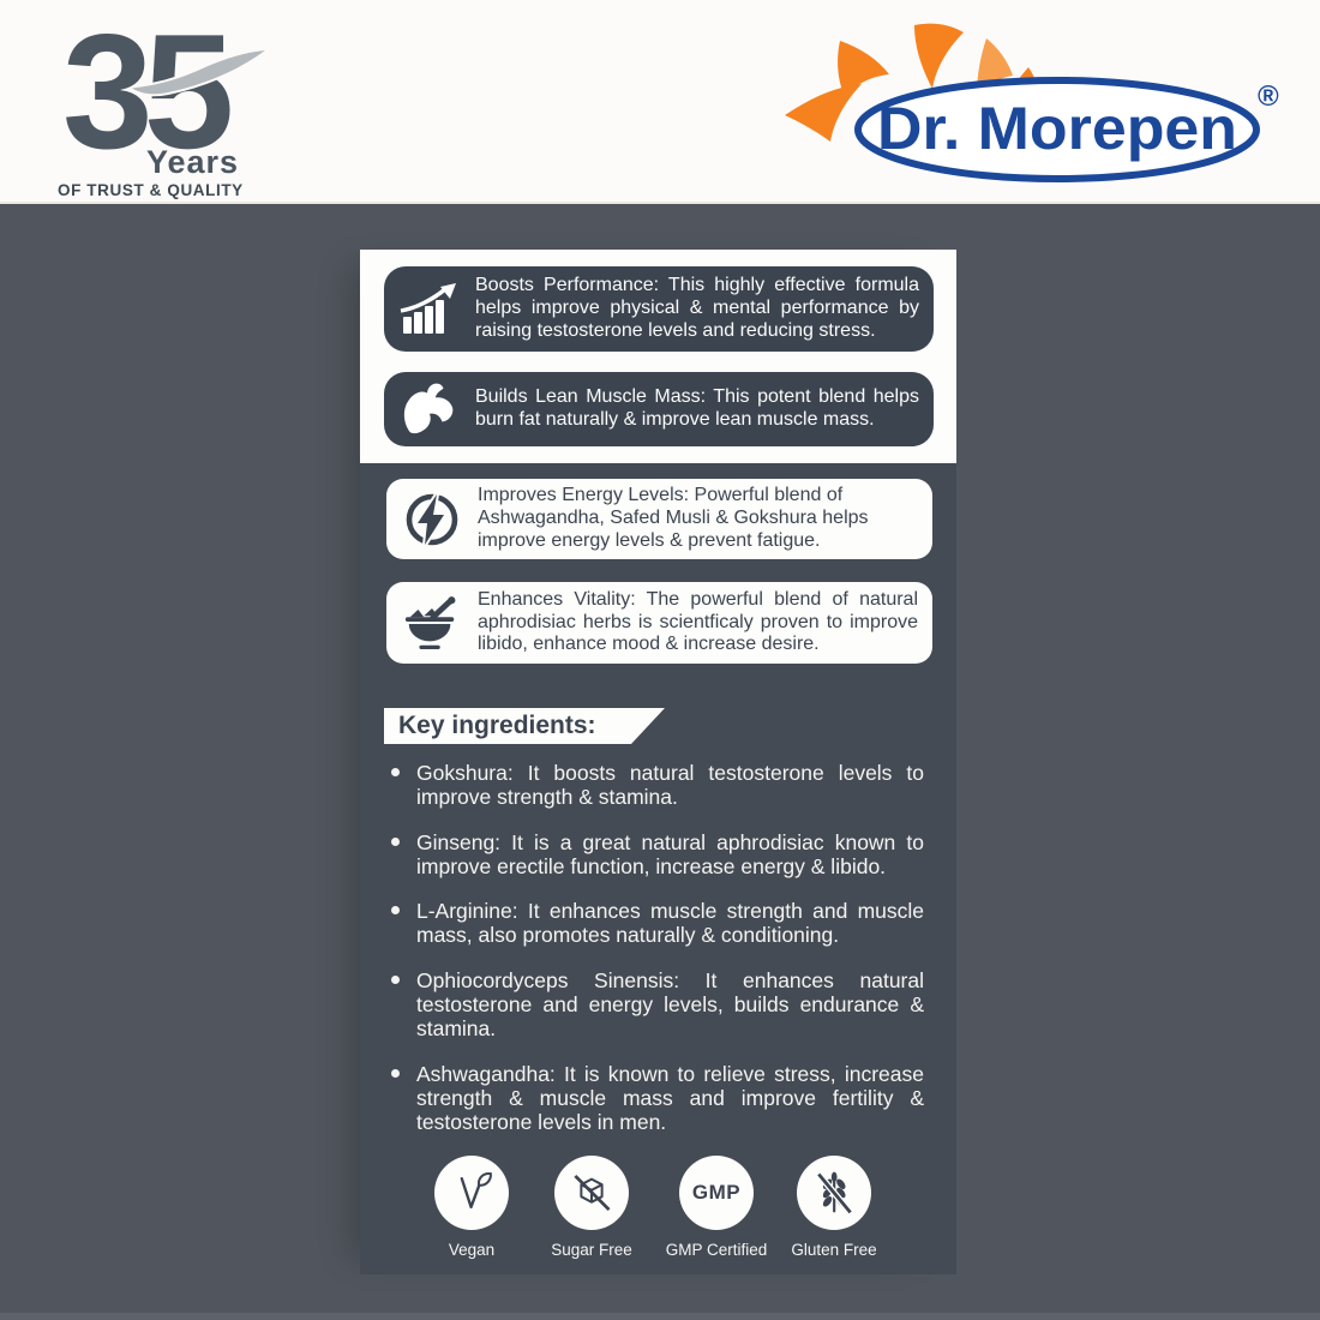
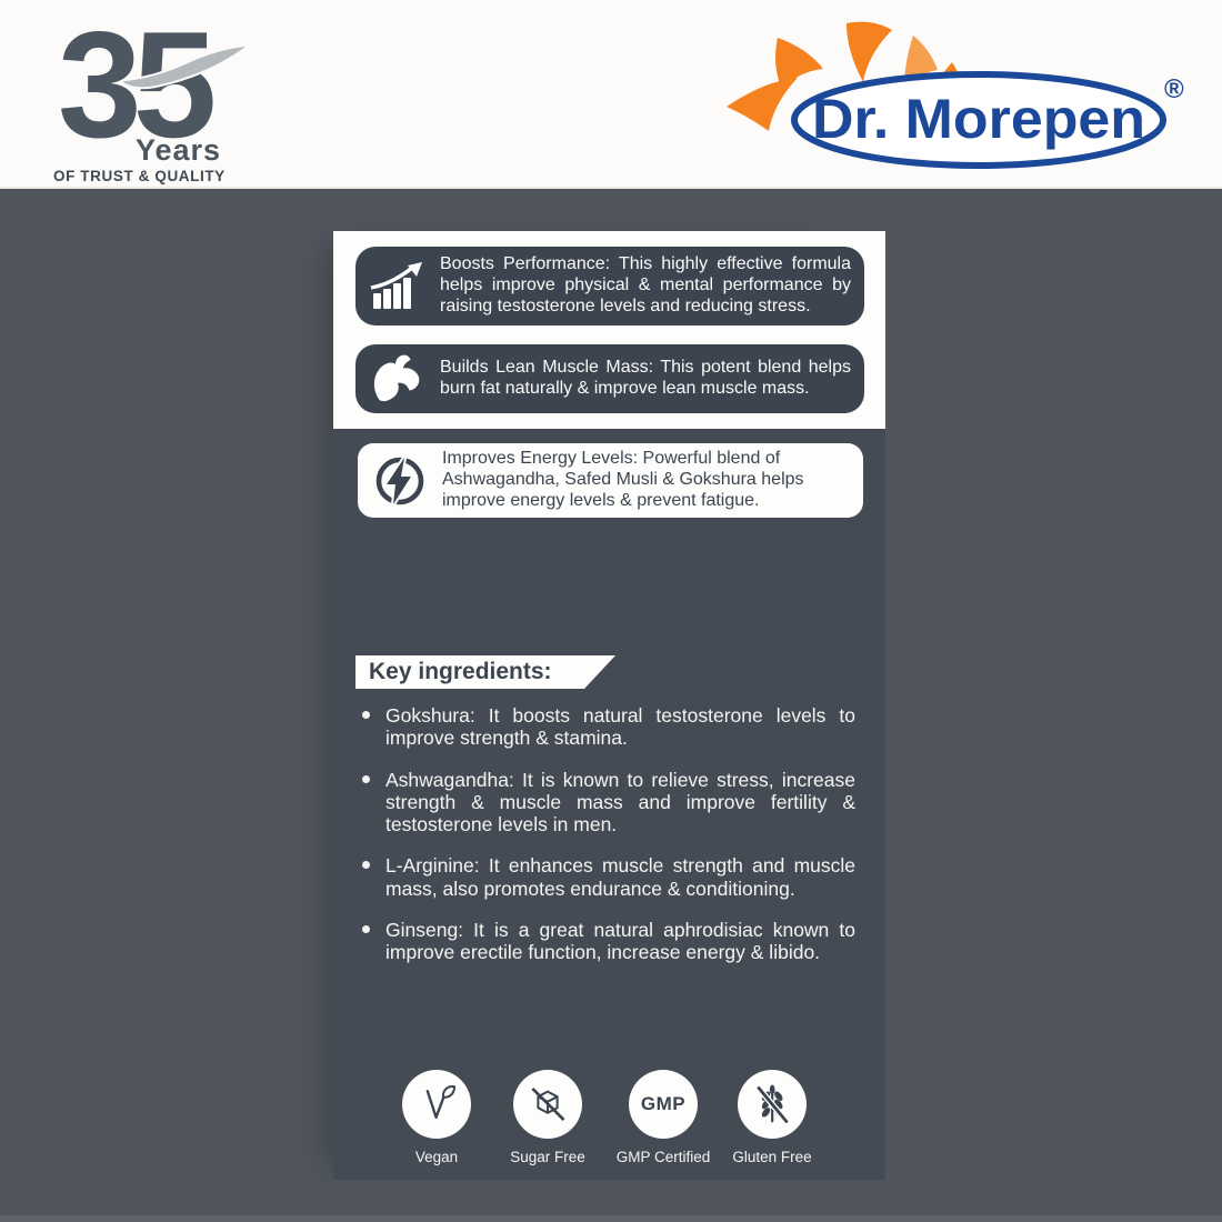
  35
  Years
  OF TRUST & QUALITY
  Dr. Morepen
  ®
  Boosts Performance: This highly effective formula helps improve physical & mental performance by raising testosterone levels and reducing stress.
  Builds Lean Muscle Mass: This potent blend helps burn fat naturally & improve lean muscle mass.
  Improves Energy Levels: Powerful blend of Ashwagandha, Safed Musli & Gokshura helps improve energy levels & prevent fatigue.
- Enhances Vitality: The powerful blend of natural aphrodisiac herbs is scientficaly proven to improve libido, enhance mood & increase desire.
  Key ingredients:
  Gokshura: It boosts natural testosterone levels to improve strength & stamina.
- Ginseng: It is a great natural aphrodisiac known to improve erectile function, increase energy & libido.
+ Ashwagandha: It is known to relieve stress, increase strength & muscle mass and improve fertility & testosterone levels in men.
- L-Arginine: It enhances muscle strength and muscle mass, also promotes naturally & conditioning.
+ L-Arginine: It enhances muscle strength and muscle mass, also promotes endurance & conditioning.
- Ophiocordyceps Sinensis: It enhances natural testosterone and energy levels, builds endurance & stamina.
- Ashwagandha: It is known to relieve stress, increase strength & muscle mass and improve fertility & testosterone levels in men.
+ Ginseng: It is a great natural aphrodisiac known to improve erectile function, increase energy & libido.
  Vegan
  Sugar Free
  GMP
  GMP Certified
  Gluten Free
